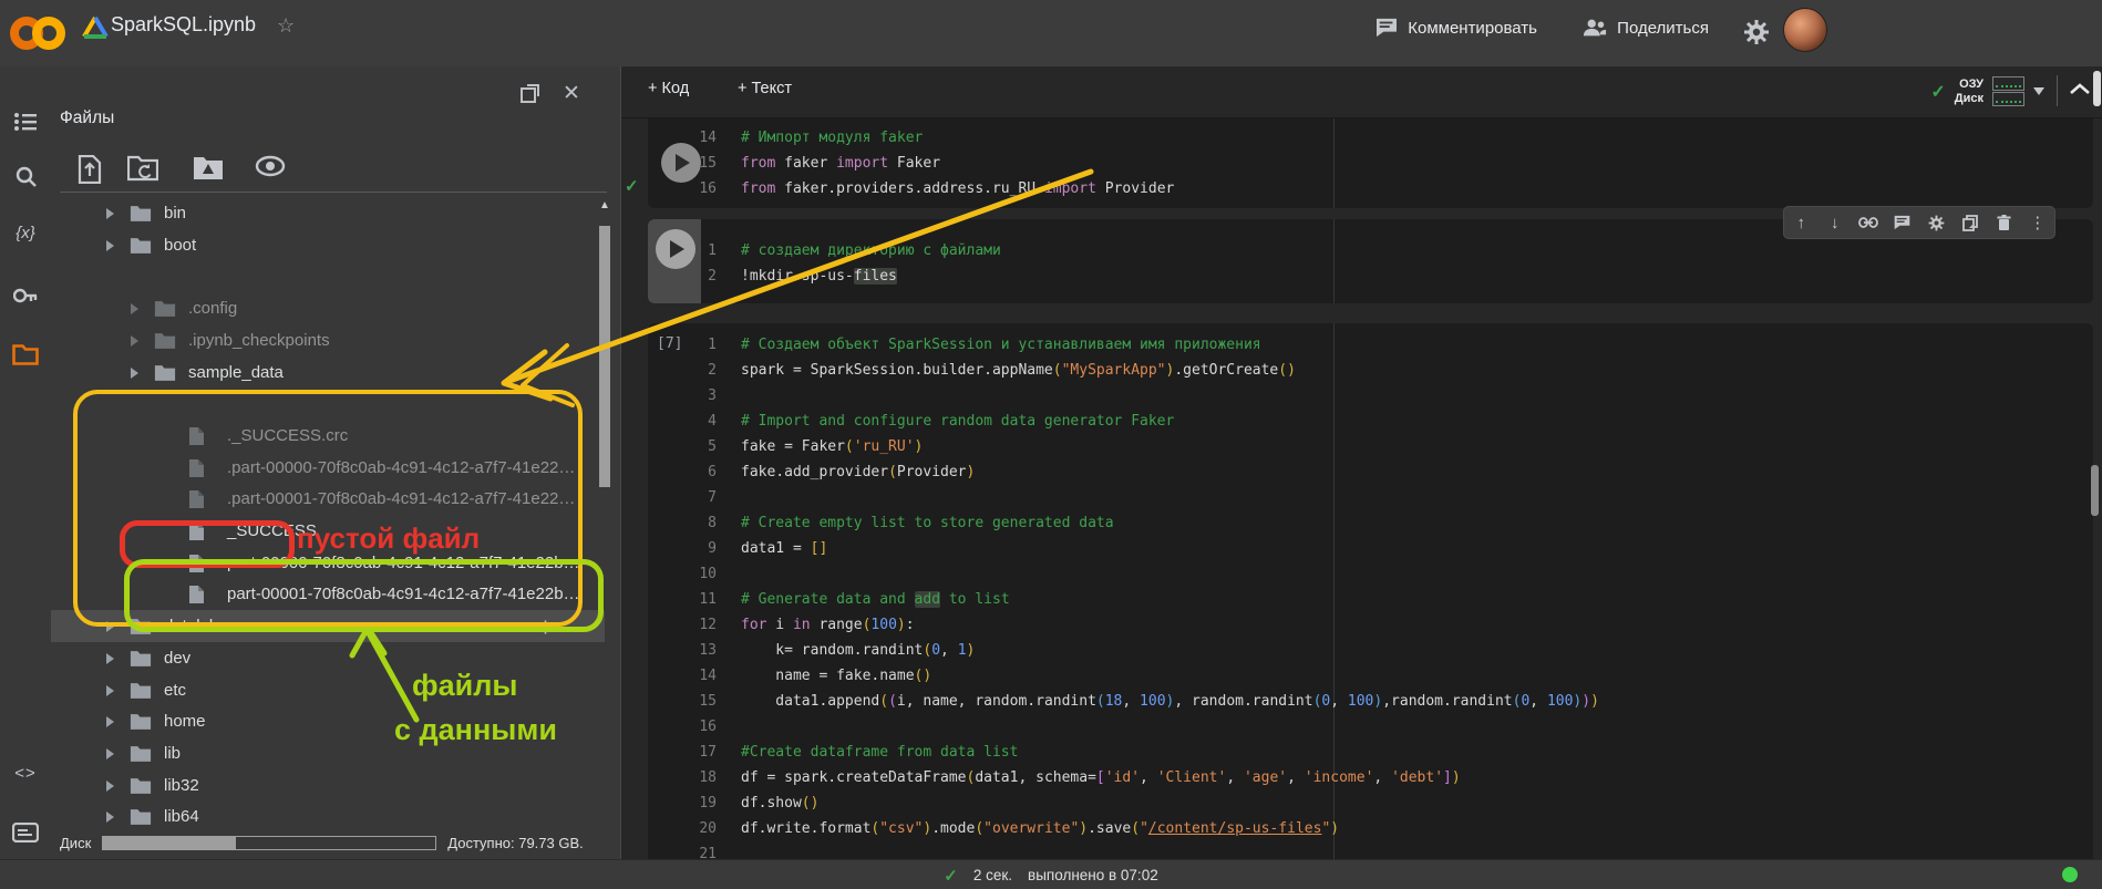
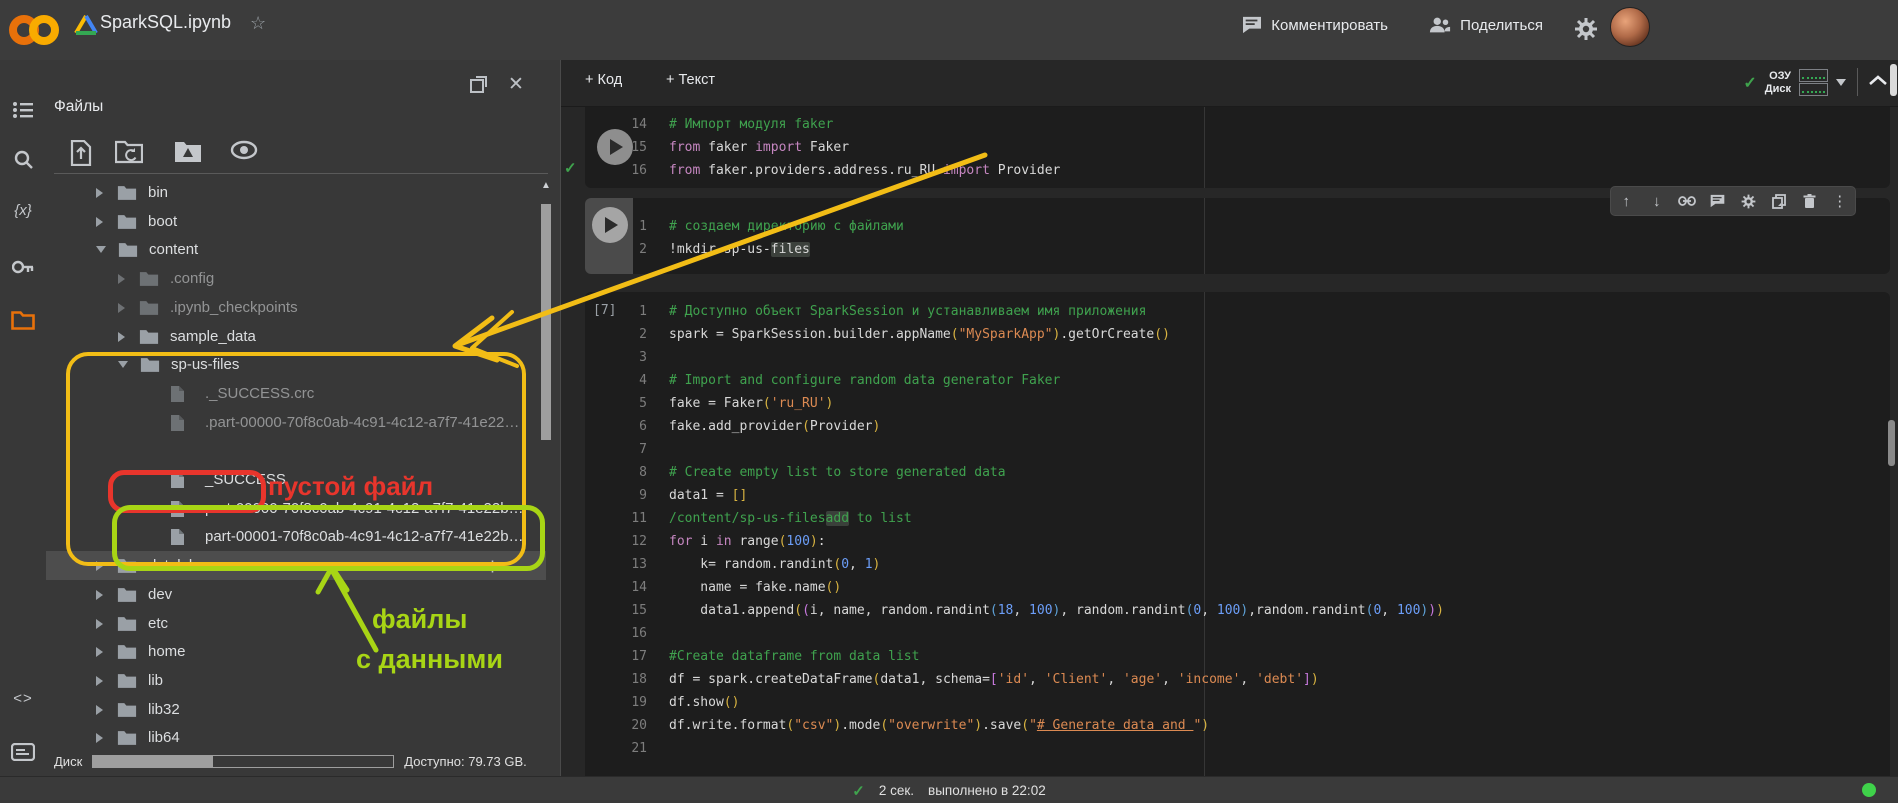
  SparkSQL.ipynb
  ☆
  Комментировать
  Поделиться
  {x}
  <>
  Файлы
  ✕
  bin
  boot
+ content
  .config
  .ipynb_checkpoints
  sample_data
+ sp-us-files
  ._SUCCESS.crc
  .part-00000-70f8c0ab-4c91-4c12-a7f7-41e22…
- .part-00001-70f8c0ab-4c91-4c12-a7f7-41e22…
  _SUCCESS
  part-00000-70f8c0ab-4c91-4c12-a7f7-41e22b…
  part-00001-70f8c0ab-4c91-4c12-a7f7-41e22b…
  datalab
  ⋮
  dev
  etc
  home
  lib
  lib32
  lib64
  ▲
  Диск
  Доступно: 79.73 GB.
  + Код
  + Текст
  ✓
  ОЗУ
  Диск
  ✓
  14 # Импорт модуля faker
  15 from faker import Faker
  16 from faker.providers.address.ru_RU mport Provider
  ↑
  ↓
  ⋮
  1 # создаем диреорию с файлами
  2 !mkdirp-us-files
  [7]
- 1 # Создаем объект SparkSession и устанавливаем имя приложения
+ 1 # Доступно объект SparkSession и устанавливаем имя приложения
  2 spark = SparkSession.builder.appName("MySparkApp").getOrCreate()
  3
  4 # Import and configure random data generator Faker
  5 fake = Faker('ru_RU')
  6 fake.add_provider(Provider)
  7
  8 # Create empty list to store generated data
  9 data1 = []
- 10
- 11 # Generate data and add to list
+ 11 /content/sp-us-filesadd to list
  12 for i in range(100):
  13 k= random.randint(0, 1)
  14 name = fake.name()
  15 data1.append((i, name, random.randint(18, 100), random.randint(0, 100),random.randint(0, 100)))
  16
  17 #Create dataframe from data list
  18 df = spark.createDataFrame(data1, schema=['id', 'Client', 'age', 'income', 'debt'])
  19 df.show()
- 20 df.write.format("csv").mode("overwrite").save("/content/sp-us-files")
+ 20 df.write.format("csv").mode("overwrite").save("# Generate data and ")
  21
  ✓
  2 сек.
- выполнено в 07:02
+ выполнено в 22:02
  пустой файл
  файлы
  с данными
